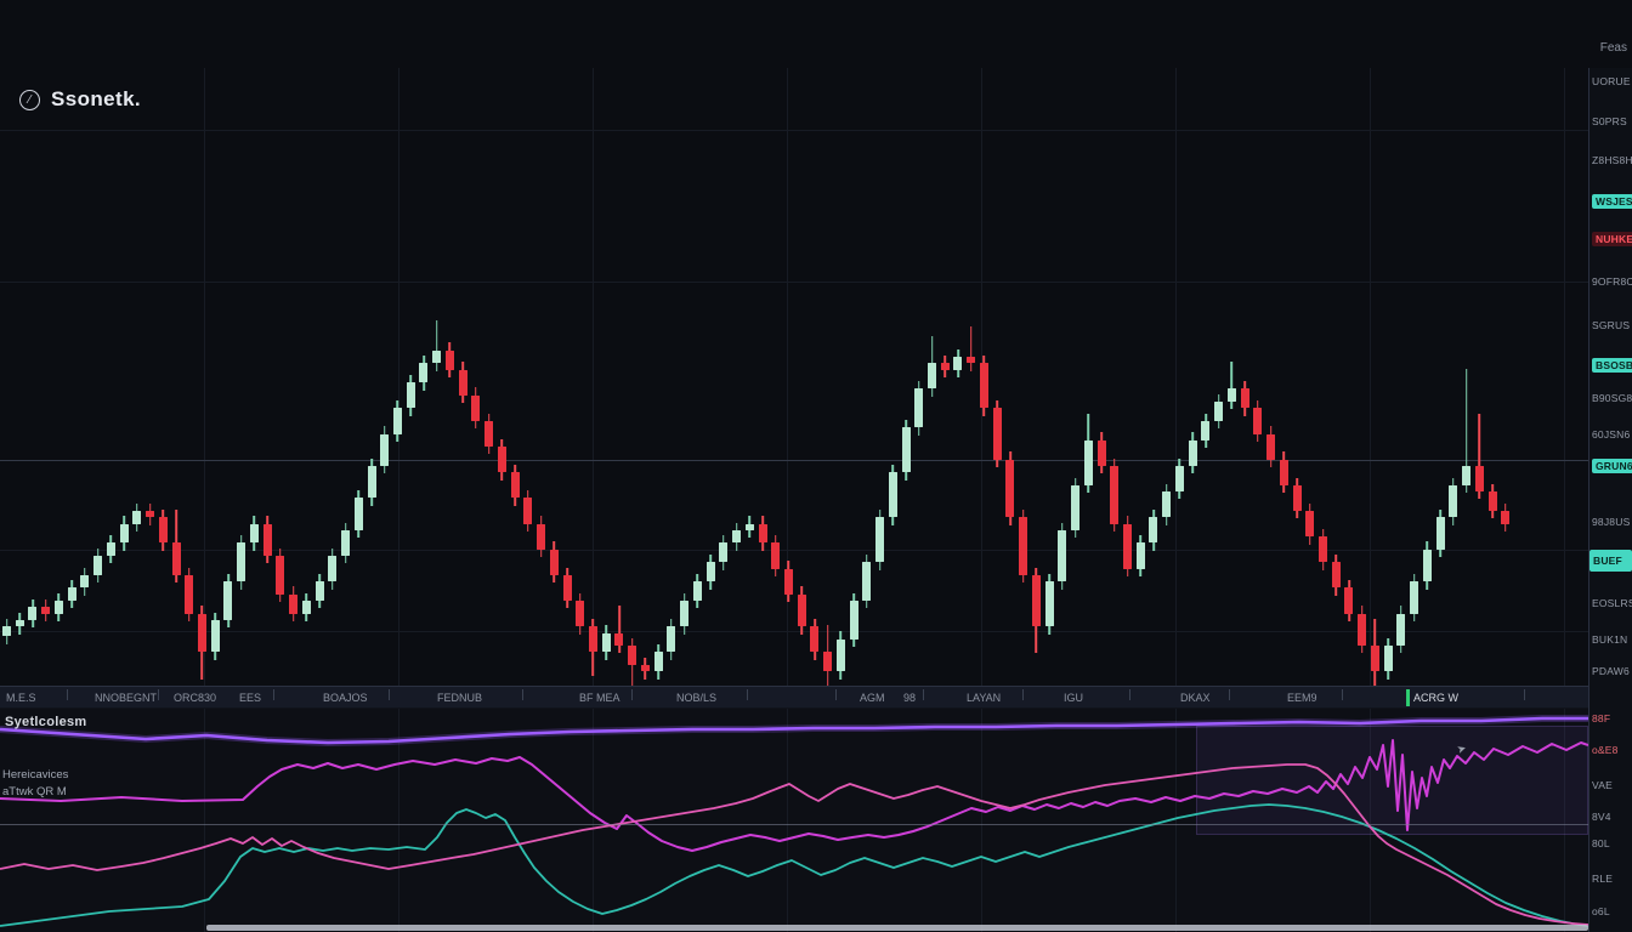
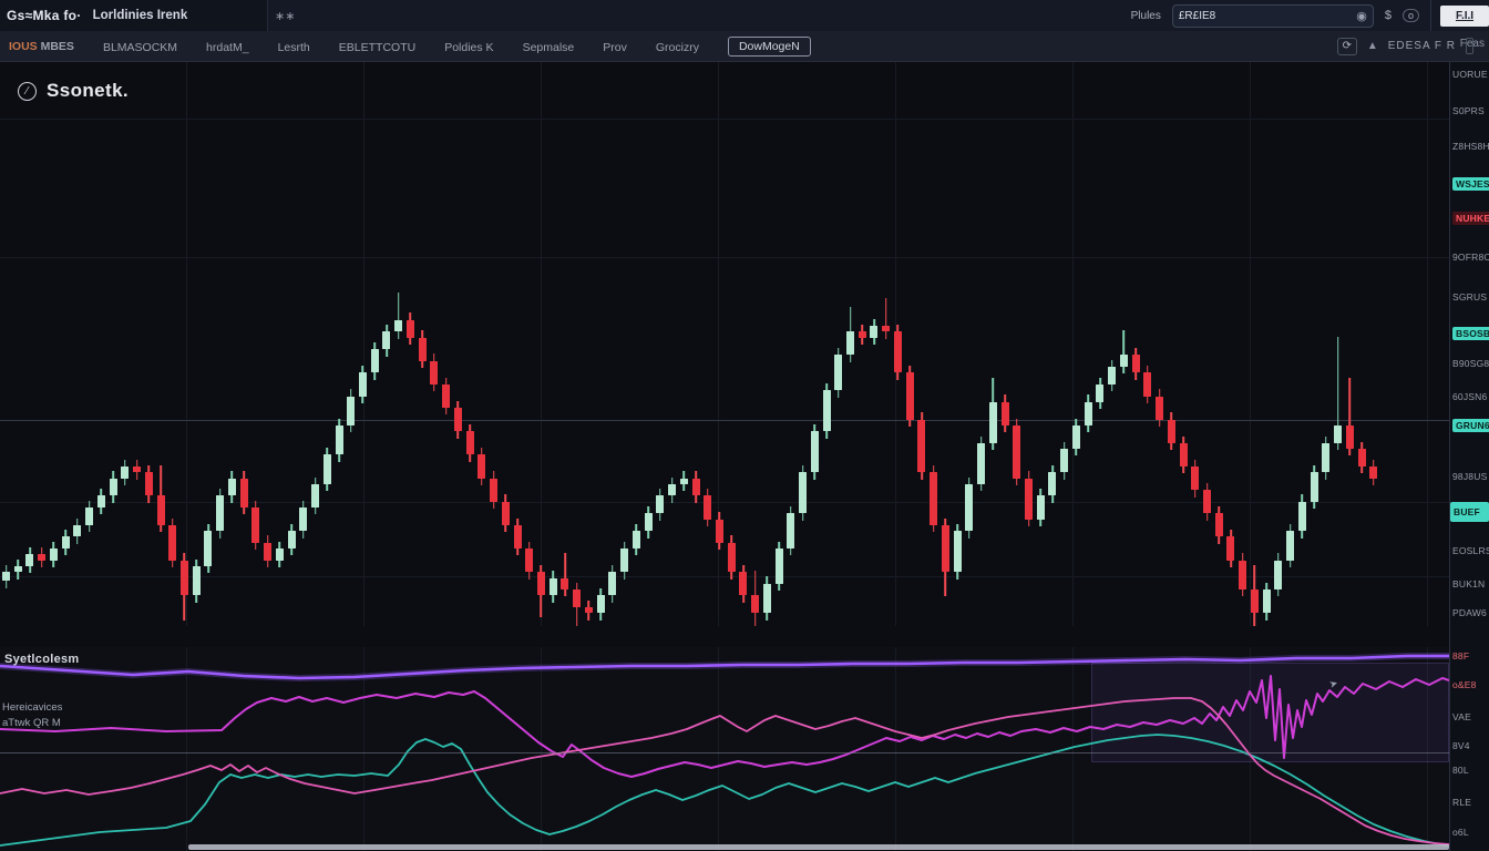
+ Gs≈Mka fo·
+ Lorldinies Irenk
+ ∗∗
+ Plules
+ £R£IE8
+ ◉
+ $
+ o
+ F.I.I
+ IOUS MBES
+ BLMASOCKM hrdatM_ Lesrth EBLETTCOTU Poldies K Sepmalse Prov Grocizry
+ DowMogeN
+ ⟳
+ ▲
+ EDESA F R
  Feas
  ⁄
  Ssonetk.
- M.E.S
- NNOBEGNT
- ORC830
- EES
- BOAJOS
- FEDNUB
- BF MEA
- NOB/LS
- AGM
- 98
- LAYAN
- IGU
- DKAX
- EEM9
- ACRG W
  Syetlcolesm
  Hereicavices
  aTtwk QR M
  UORUE
  S0PRS
  Z8HS8H
  WSJES
  NUHKE
  9OFR8C
  SGRUS
  BSOSB
  B90SG8
  60JSN6
  GRUN6
  98J8US
  BUEF
  EOSLR
  BUK1N
  PDAW6
  88F
  o&E8
  VAE
  8V4
  80L
  RLE
  o6L
